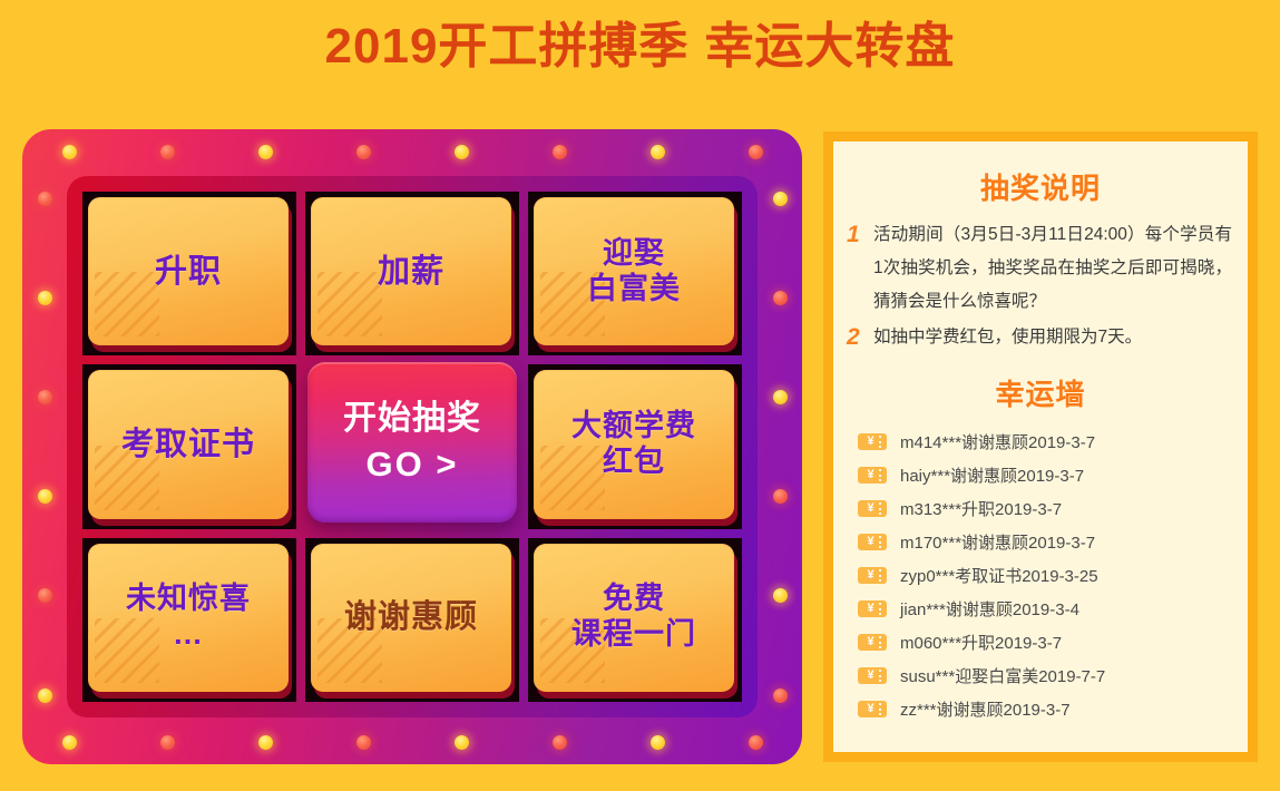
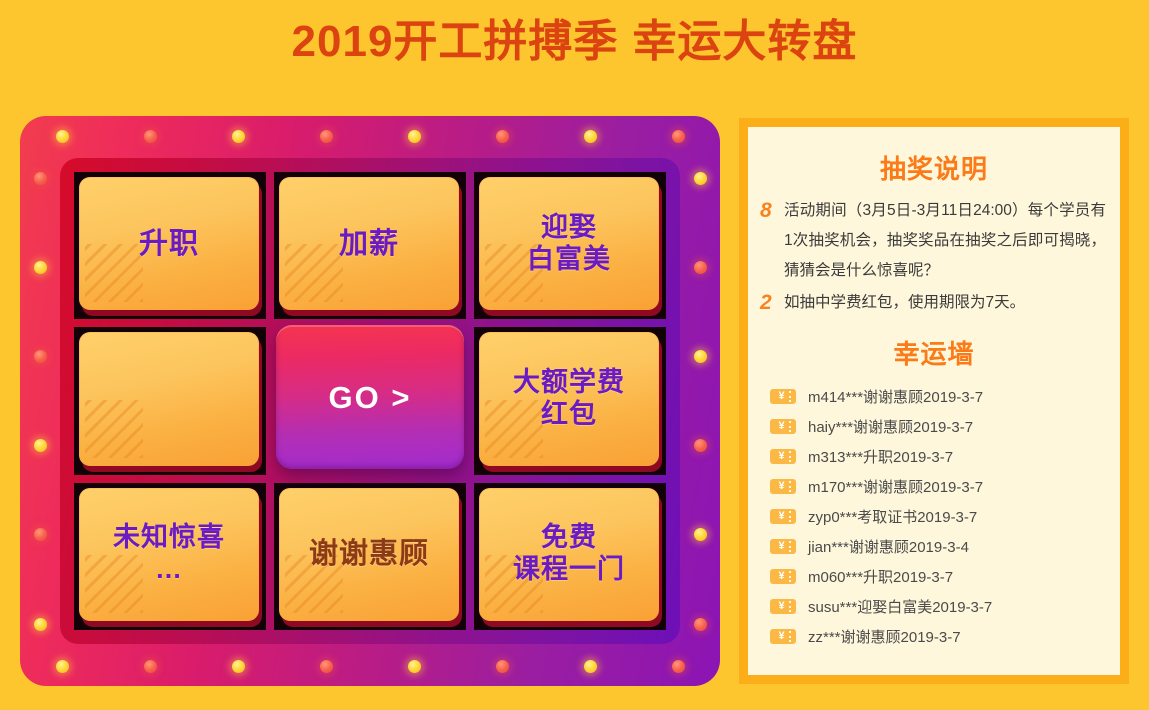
  2019开工拼搏季 幸运大转盘
  升职
  加薪
  迎娶
  白富美
- 考取证书
- 开始抽奖
  GO >
  大额学费
  红包
  未知惊喜
  …
  谢谢惠顾
  免费
  课程一门
  抽奖说明
- 1
+ 8
  活动期间（3月5日-3月11日24:00）每个学员有1次抽奖机会，抽奖奖品在抽奖之后即可揭晓，猜猜会是什么惊喜呢？
  2
  如抽中学费红包，使用期限为7天。
  幸运墙
  ¥
  m414***谢谢惠顾2019-3-7
  ¥
  haiy***谢谢惠顾2019-3-7
  ¥
  m313***升职2019-3-7
  ¥
  m170***谢谢惠顾2019-3-7
  ¥
- zyp0***考取证书2019-3-25
+ zyp0***考取证书2019-3-7
  ¥
  jian***谢谢惠顾2019-3-4
  ¥
  m060***升职2019-3-7
  ¥
- susu***迎娶白富美2019-7-7
+ susu***迎娶白富美2019-3-7
  ¥
  zz***谢谢惠顾2019-3-7
